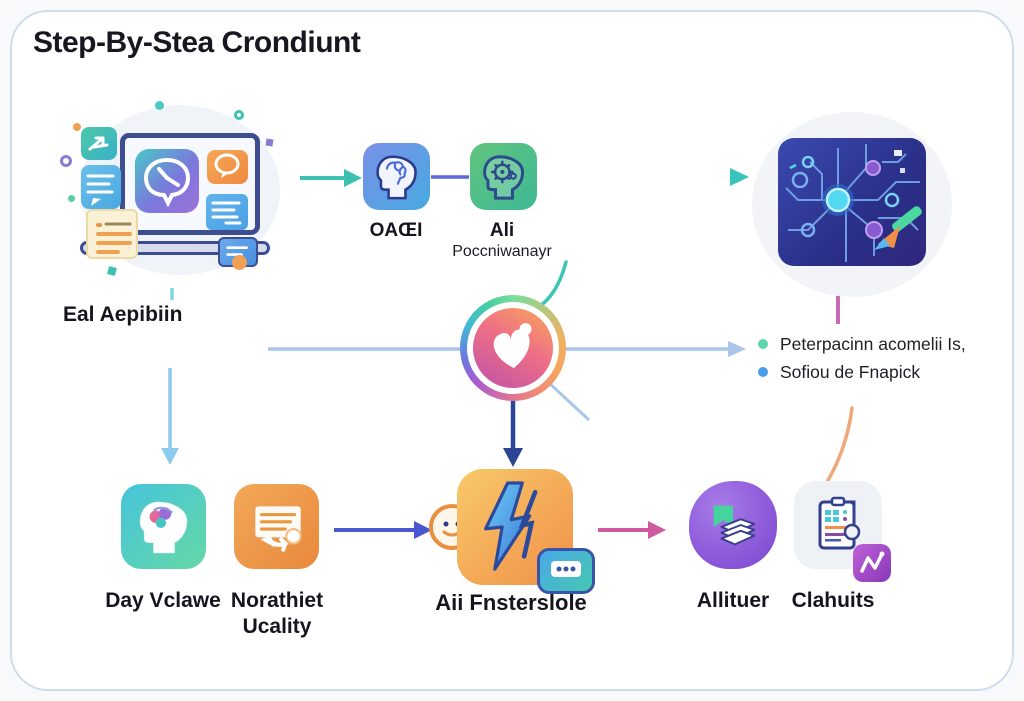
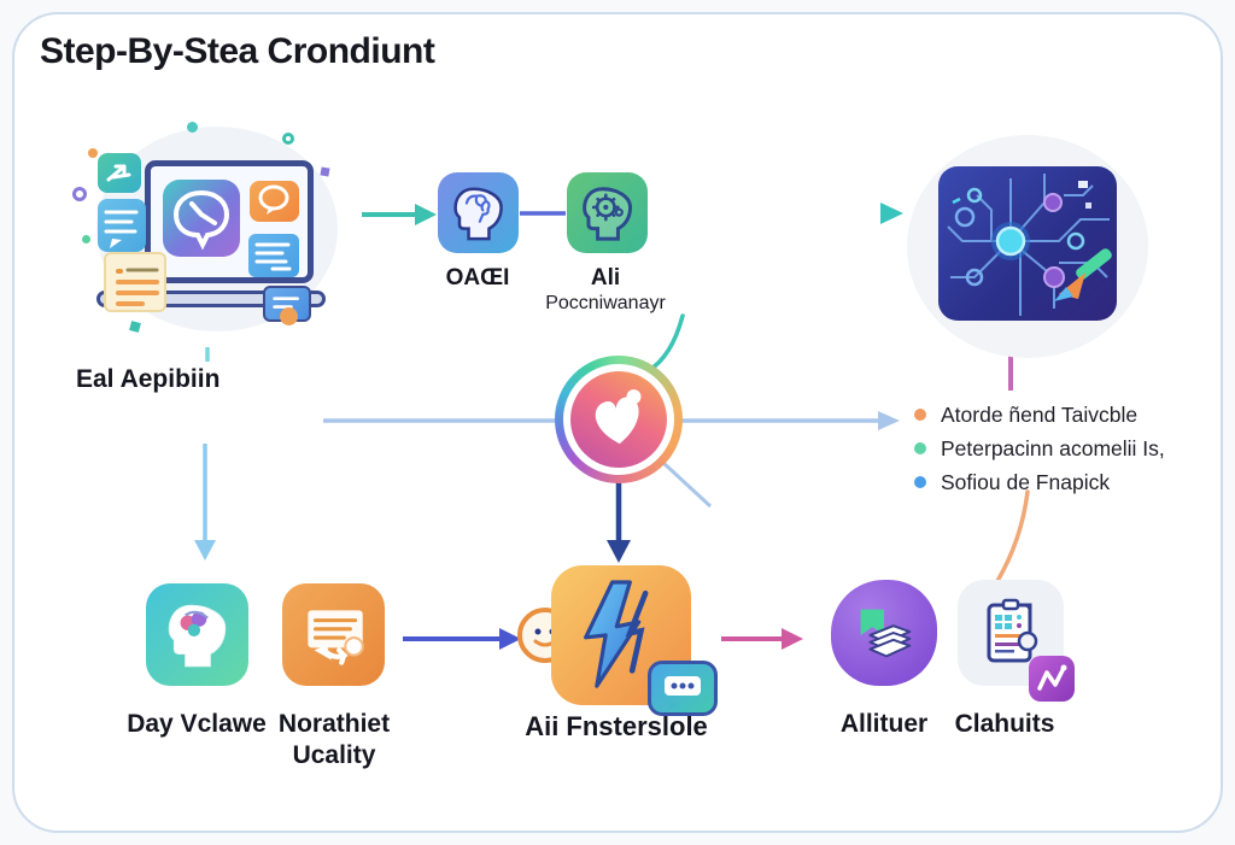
  Step-By-Stea Crondiunt
  OAŒI
  Ali
  Poccniwanayr
  Eal Aepibiin
+ Atorde ñend Taivcble
  Peterpacinn acomelii Is,
  Sofiou de Fnapick
  Day Vclawe
  Norathiet
  Ucality
  Aii Fnsterslole
  Allituer
  Clahuits
